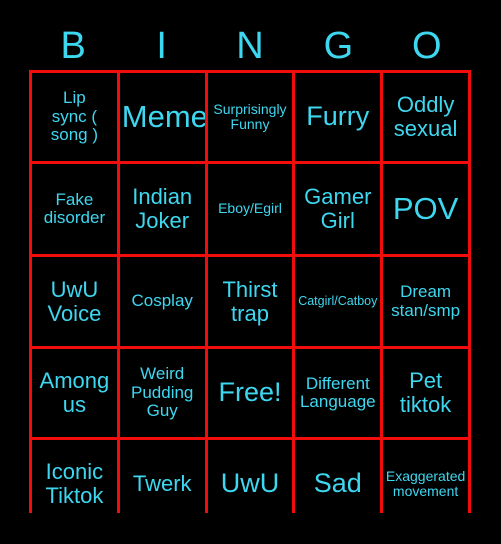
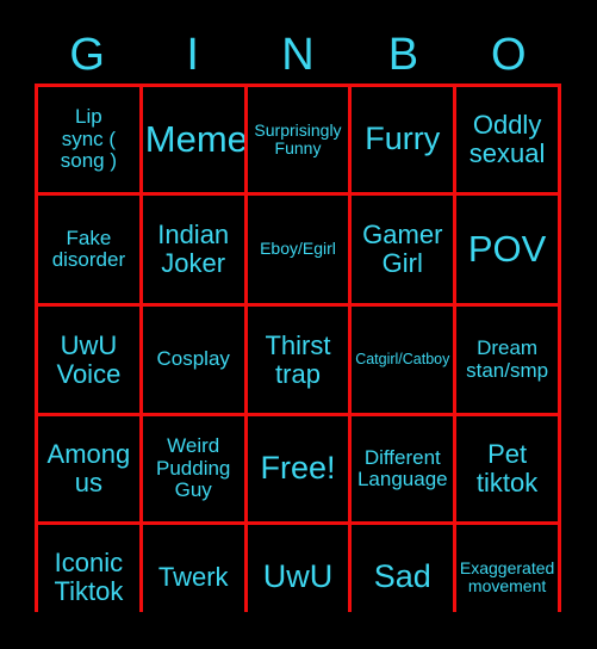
- B
+ G
  I
  N
- G
+ B
  O
  Lip
  sync (
  song )
  Meme
  Surprisingly
  Funny
  Furry
  Oddly
  sexual
  Fake
  disorder
  Indian
  Joker
  Eboy/Egirl
  Gamer
  Girl
  POV
  UwU
  Voice
  Cosplay
  Thirst
  trap
  Catgirl/Catboy
  Dream
  stan/smp
  Among
  us
  Weird
  Pudding
  Guy
  Free!
  Different
  Language
  Pet
  tiktok
  Iconic
  Tiktok
  Twerk
  UwU
  Sad
  Exaggerated
  movement
